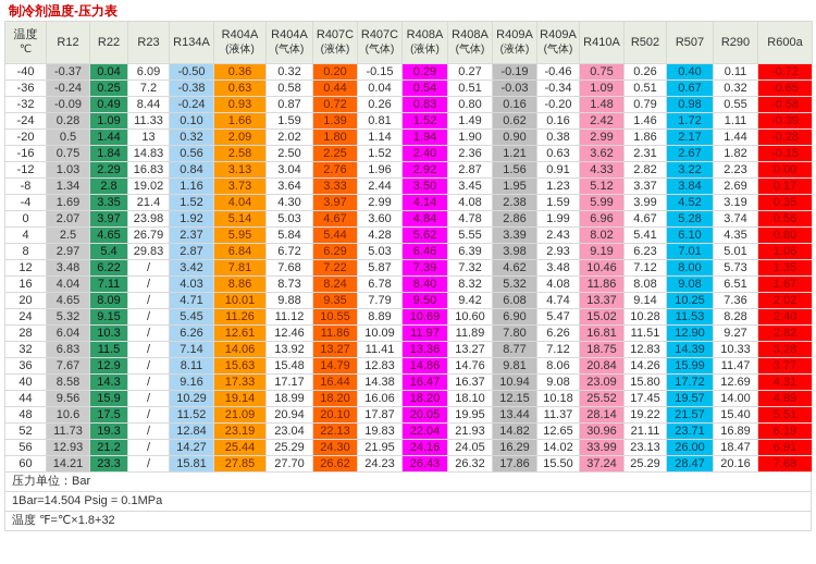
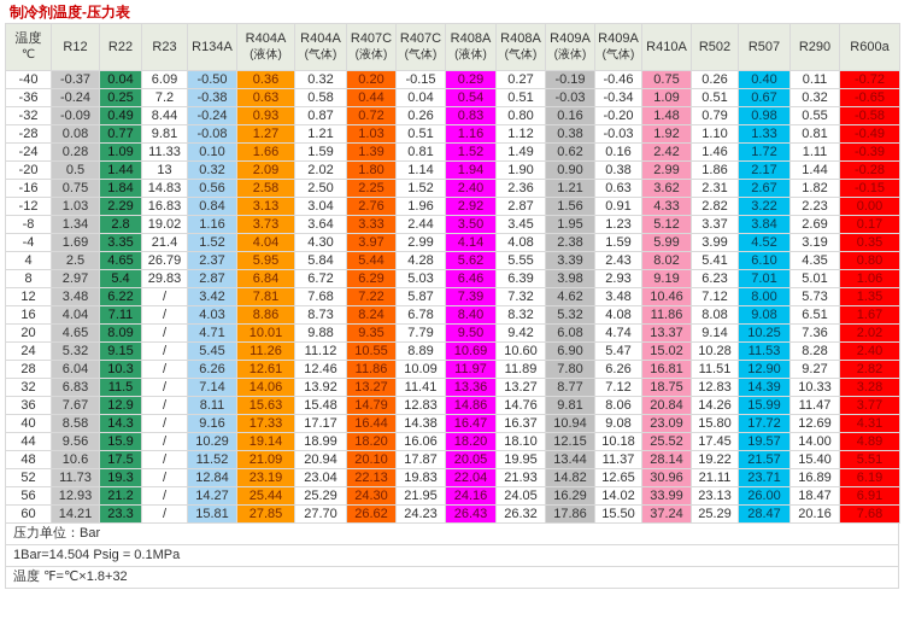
  制冷剂温度-压力表
  温度℃	R12	R22	R23	R134A	R404A(液体)	R404A(气体)	R407C(液体)	R407C(气体)	R408A(液体)	R408A(气体)	R409A(液体)	R409A(气体)	R410A	R502	R507	R290	R600a
  -40	-0.37	0.04	6.09	-0.50	0.36	0.32	0.20	-0.15	0.29	0.27	-0.19	-0.46	0.75	0.26	0.40	0.11	-0.72
  -36	-0.24	0.25	7.2	-0.38	0.63	0.58	0.44	0.04	0.54	0.51	-0.03	-0.34	1.09	0.51	0.67	0.32	-0.65
  -32	-0.09	0.49	8.44	-0.24	0.93	0.87	0.72	0.26	0.83	0.80	0.16	-0.20	1.48	0.79	0.98	0.55	-0.58
+ -28	0.08	0.77	9.81	-0.08	1.27	1.21	1.03	0.51	1.16	1.12	0.38	-0.03	1.92	1.10	1.33	0.81	-0.49
  -24	0.28	1.09	11.33	0.10	1.66	1.59	1.39	0.81	1.52	1.49	0.62	0.16	2.42	1.46	1.72	1.11	-0.39
  -20	0.5	1.44	13	0.32	2.09	2.02	1.80	1.14	1.94	1.90	0.90	0.38	2.99	1.86	2.17	1.44	-0.28
  -16	0.75	1.84	14.83	0.56	2.58	2.50	2.25	1.52	2.40	2.36	1.21	0.63	3.62	2.31	2.67	1.82	-0.15
  -12	1.03	2.29	16.83	0.84	3.13	3.04	2.76	1.96	2.92	2.87	1.56	0.91	4.33	2.82	3.22	2.23	0.00
  -8	1.34	2.8	19.02	1.16	3.73	3.64	3.33	2.44	3.50	3.45	1.95	1.23	5.12	3.37	3.84	2.69	0.17
  -4	1.69	3.35	21.4	1.52	4.04	4.30	3.97	2.99	4.14	4.08	2.38	1.59	5.99	3.99	4.52	3.19	0.35
- 0	2.07	3.97	23.98	1.92	5.14	5.03	4.67	3.60	4.84	4.78	2.86	1.99	6.96	4.67	5.28	3.74	0.56
  4	2.5	4.65	26.79	2.37	5.95	5.84	5.44	4.28	5.62	5.55	3.39	2.43	8.02	5.41	6.10	4.35	0.80
  8	2.97	5.4	29.83	2.87	6.84	6.72	6.29	5.03	6.46	6.39	3.98	2.93	9.19	6.23	7.01	5.01	1.06
  12	3.48	6.22	/	3.42	7.81	7.68	7.22	5.87	7.39	7.32	4.62	3.48	10.46	7.12	8.00	5.73	1.35
  16	4.04	7.11	/	4.03	8.86	8.73	8.24	6.78	8.40	8.32	5.32	4.08	11.86	8.08	9.08	6.51	1.67
  20	4.65	8.09	/	4.71	10.01	9.88	9.35	7.79	9.50	9.42	6.08	4.74	13.37	9.14	10.25	7.36	2.02
  24	5.32	9.15	/	5.45	11.26	11.12	10.55	8.89	10.69	10.60	6.90	5.47	15.02	10.28	11.53	8.28	2.40
  28	6.04	10.3	/	6.26	12.61	12.46	11.86	10.09	11.97	11.89	7.80	6.26	16.81	11.51	12.90	9.27	2.82
  32	6.83	11.5	/	7.14	14.06	13.92	13.27	11.41	13.36	13.27	8.77	7.12	18.75	12.83	14.39	10.33	3.28
  36	7.67	12.9	/	8.11	15.63	15.48	14.79	12.83	14.86	14.76	9.81	8.06	20.84	14.26	15.99	11.47	3.77
  40	8.58	14.3	/	9.16	17.33	17.17	16.44	14.38	16.47	16.37	10.94	9.08	23.09	15.80	17.72	12.69	4.31
  44	9.56	15.9	/	10.29	19.14	18.99	18.20	16.06	18.20	18.10	12.15	10.18	25.52	17.45	19.57	14.00	4.89
  48	10.6	17.5	/	11.52	21.09	20.94	20.10	17.87	20.05	19.95	13.44	11.37	28.14	19.22	21.57	15.40	5.51
  52	11.73	19.3	/	12.84	23.19	23.04	22.13	19.83	22.04	21.93	14.82	12.65	30.96	21.11	23.71	16.89	6.19
  56	12.93	21.2	/	14.27	25.44	25.29	24.30	21.95	24.16	24.05	16.29	14.02	33.99	23.13	26.00	18.47	6.91
  60	14.21	23.3	/	15.81	27.85	27.70	26.62	24.23	26.43	26.32	17.86	15.50	37.24	25.29	28.47	20.16	7.68
  压力单位：Bar
  1Bar=14.504 Psig = 0.1MPa
  温度 ℉=℃×1.8+32
